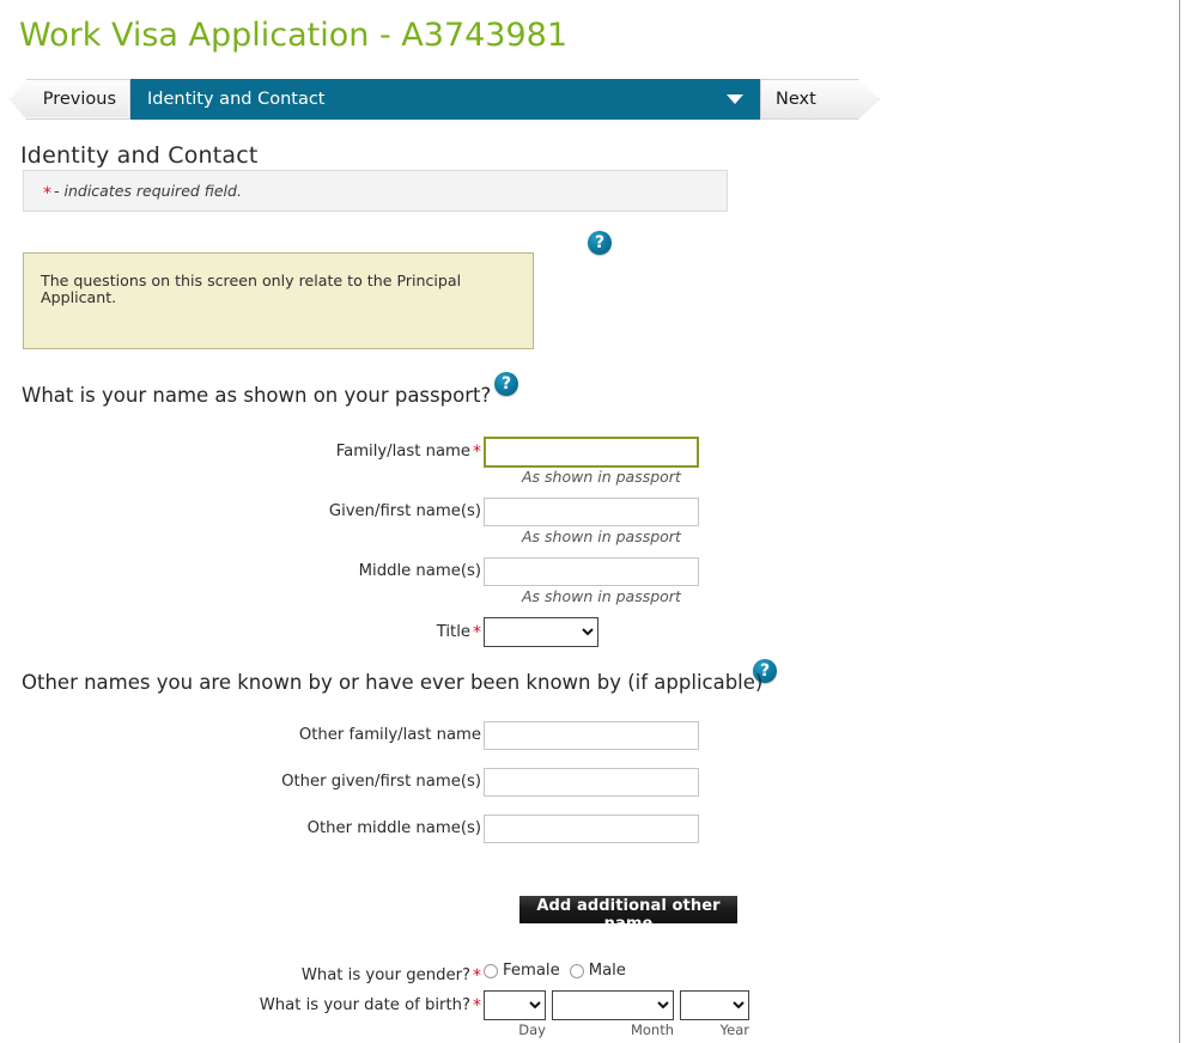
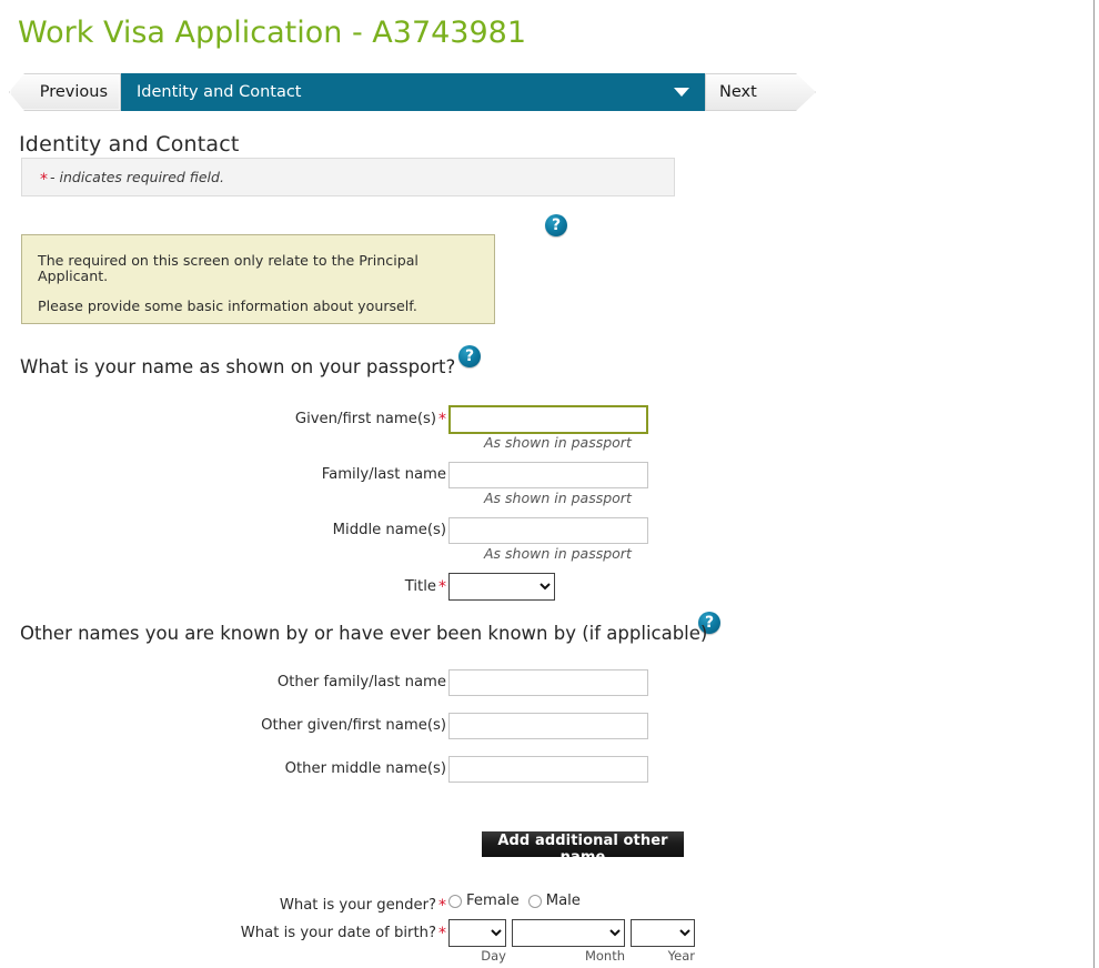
  Work Visa Application - A3743981
  Previous
  Identity and Contact
  Next
  Identity and Contact
  *
  - indicates required field.
  ?
  ?
  ?
- The questions on this screen only relate to the Principal Applicant.
+ The required on this screen only relate to the Principal Applicant.
+ Please provide some basic information about yourself.
  What is your name as shown on your passport?
- Family/last name *
+ Given/first name(s) *
  As shown in passport
- Given/first name(s)
+ Family/last name
  As shown in passport
  Middle name(s)
  As shown in passport
  Title *
  Other names you are known by or have ever been known by (if applicable)
  Other family/last name
  Other given/first name(s)
  Other middle name(s)
  Add additional other name
  What is your gender? *
  Female
  Male
  What is your date of birth? *
  Day
  Month
  Year
